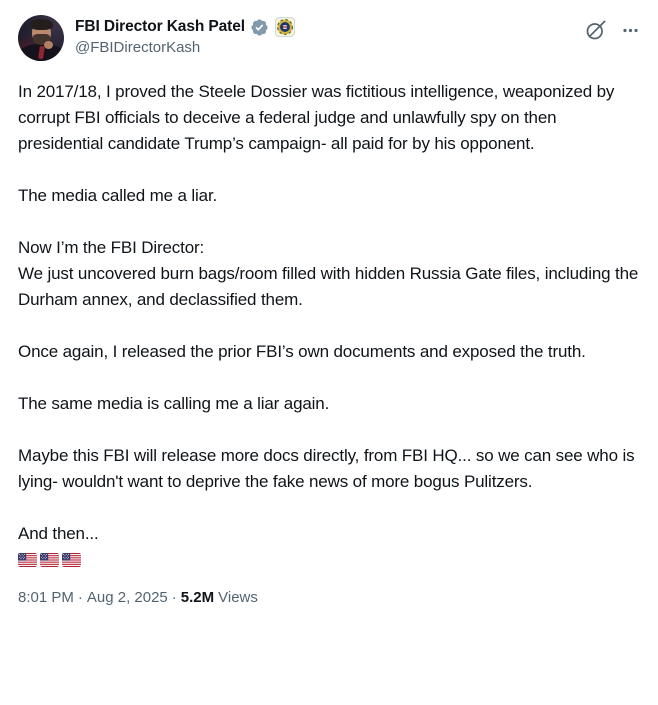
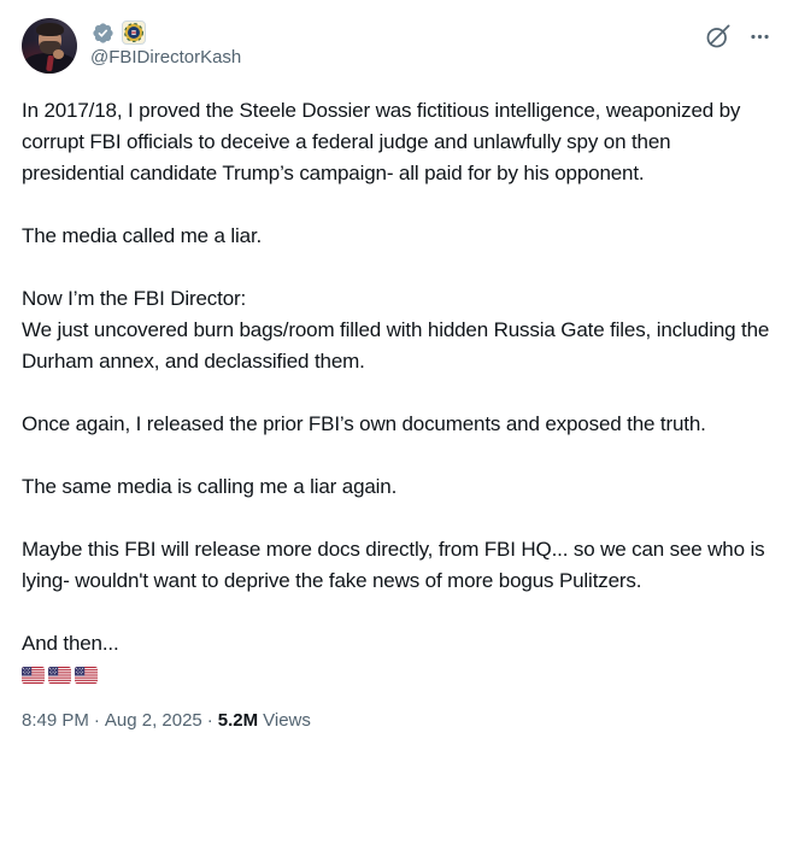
- FBI Director Kash Patel
  @FBIDirectorKash
  In 2017/18, I proved the Steele Dossier was fictitious intelligence, weaponized by corrupt FBI officials to deceive a federal judge and unlawfully spy on then presidential candidate Trump’s campaign- all paid for by his opponent.
  The media called me a liar.
  Now I’m the FBI Director:
  We just uncovered burn bags/room filled with hidden Russia Gate files, including the Durham annex, and declassified them.
  Once again, I released the prior FBI’s own documents and exposed the truth.
  The same media is calling me a liar again.
  Maybe this FBI will release more docs directly, from FBI HQ... so we can see who is lying- wouldn't want to deprive the fake news of more bogus Pulitzers.
  And then...
- 8:01 PM · Aug 2, 2025 · 5.2M Views
+ 8:49 PM · Aug 2, 2025 · 5.2M Views
